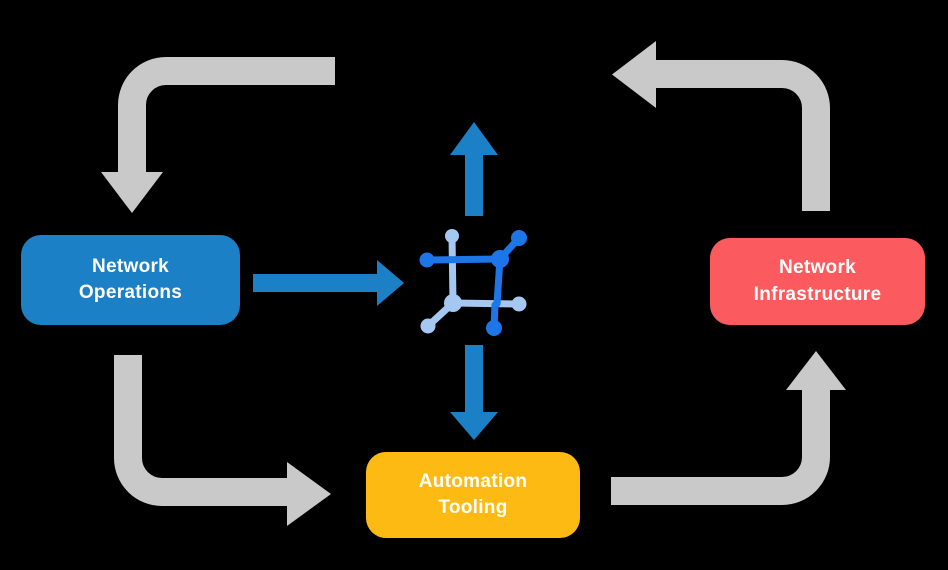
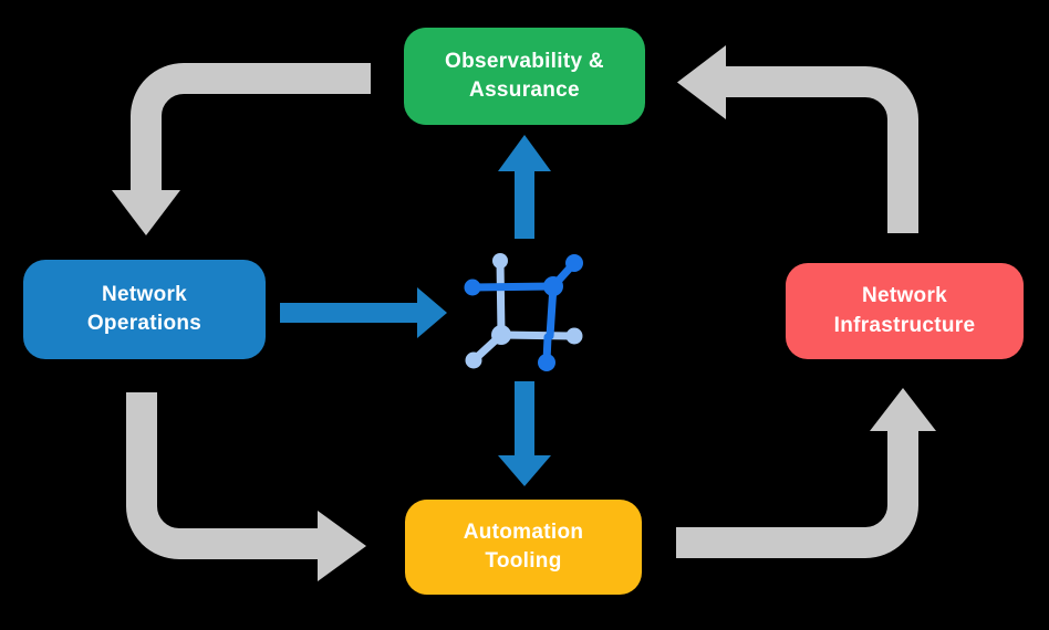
+ Observability &
+ Assurance
  Network
  Operations
  Network
  Infrastructure
  Automation
  Tooling
